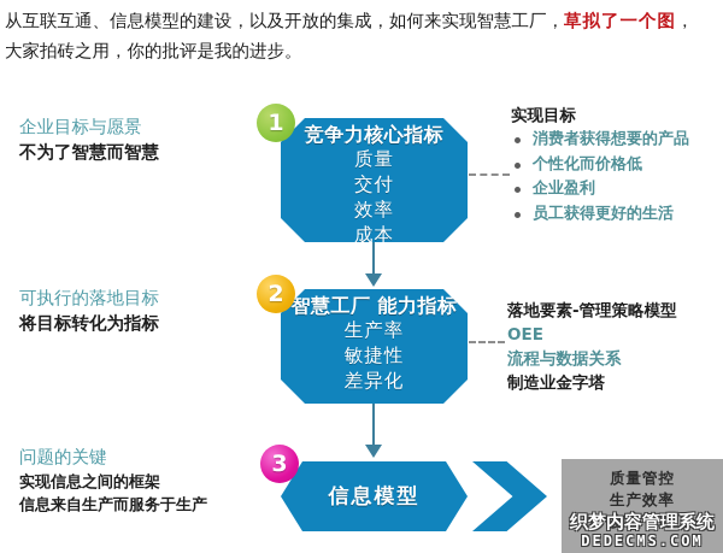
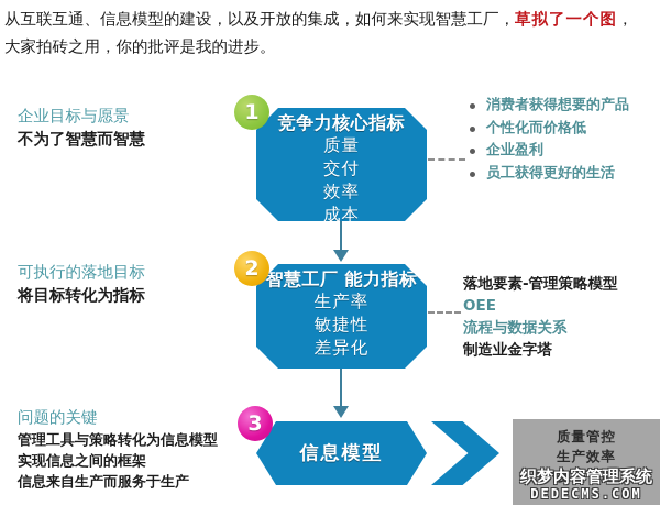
  从互联互通、信息模型的建设，以及开放的集成，如何来实现智慧工厂，草拟了一个图，
  大家拍砖之用，你的批评是我的进步。
  企业目标与愿景
  不为了智慧而智慧
  1
  竞争力核心指标
  质量
  交付
  效率
  成本
- 实现目标
  消费者获得想要的产品
  个性化而价格低
  企业盈利
  员工获得更好的生活
  可执行的落地目标
  将目标转化为指标
  2
  智慧工厂 能力指标
  生产率
  敏捷性
  差异化
  落地要素-管理策略模型
  OEE
  流程与数据关系
  制造业金字塔
  问题的关键
+ 管理工具与策略转化为信息模型
  实现信息之间的框架
  信息来自生产而服务于生产
  3
  信息模型
  质量管控
  生产效率
  变更管理
  织梦内容管理系统
  DEDECMS.COM
